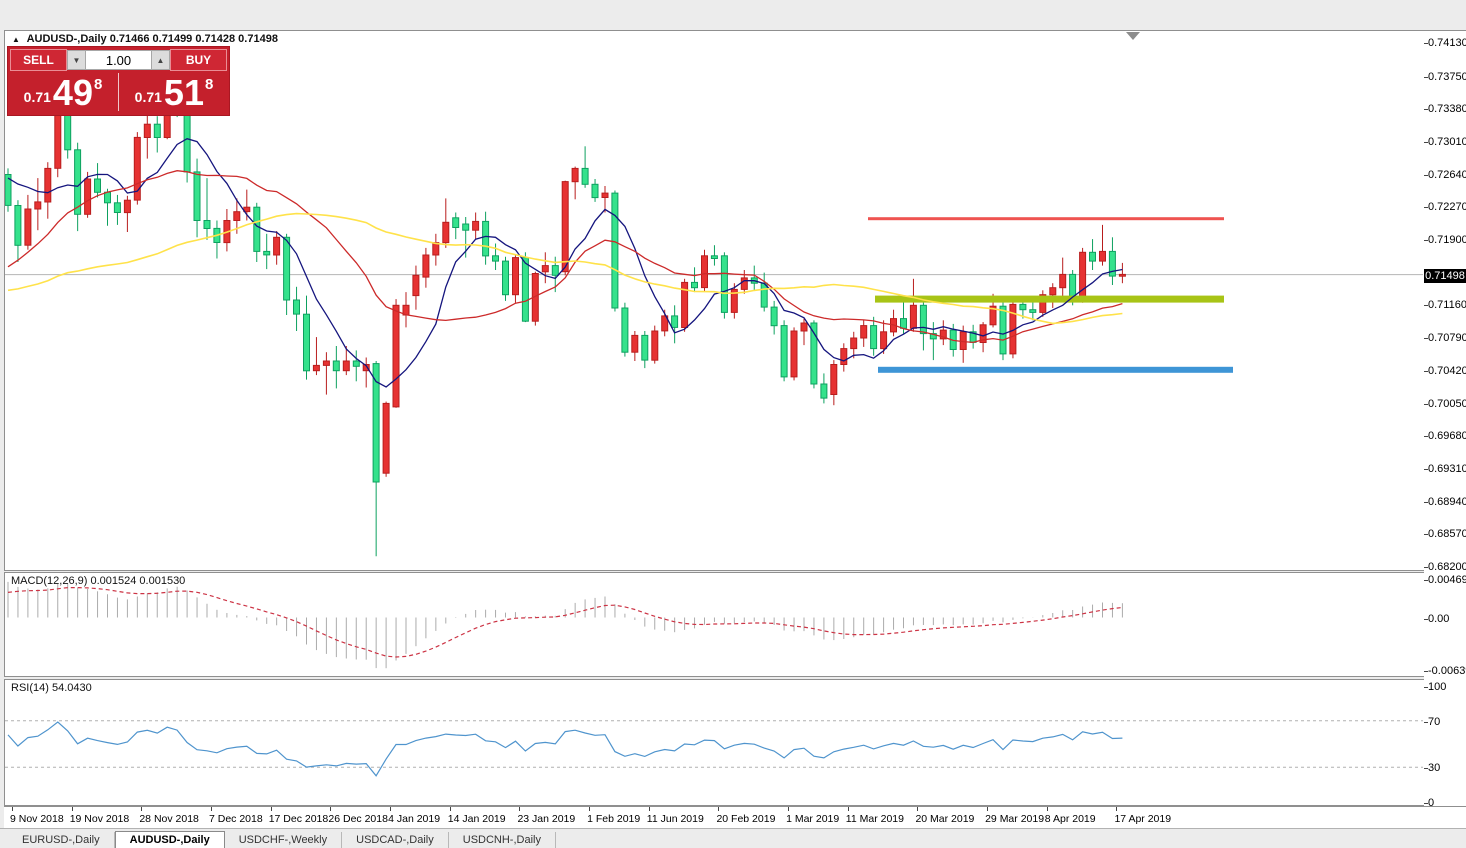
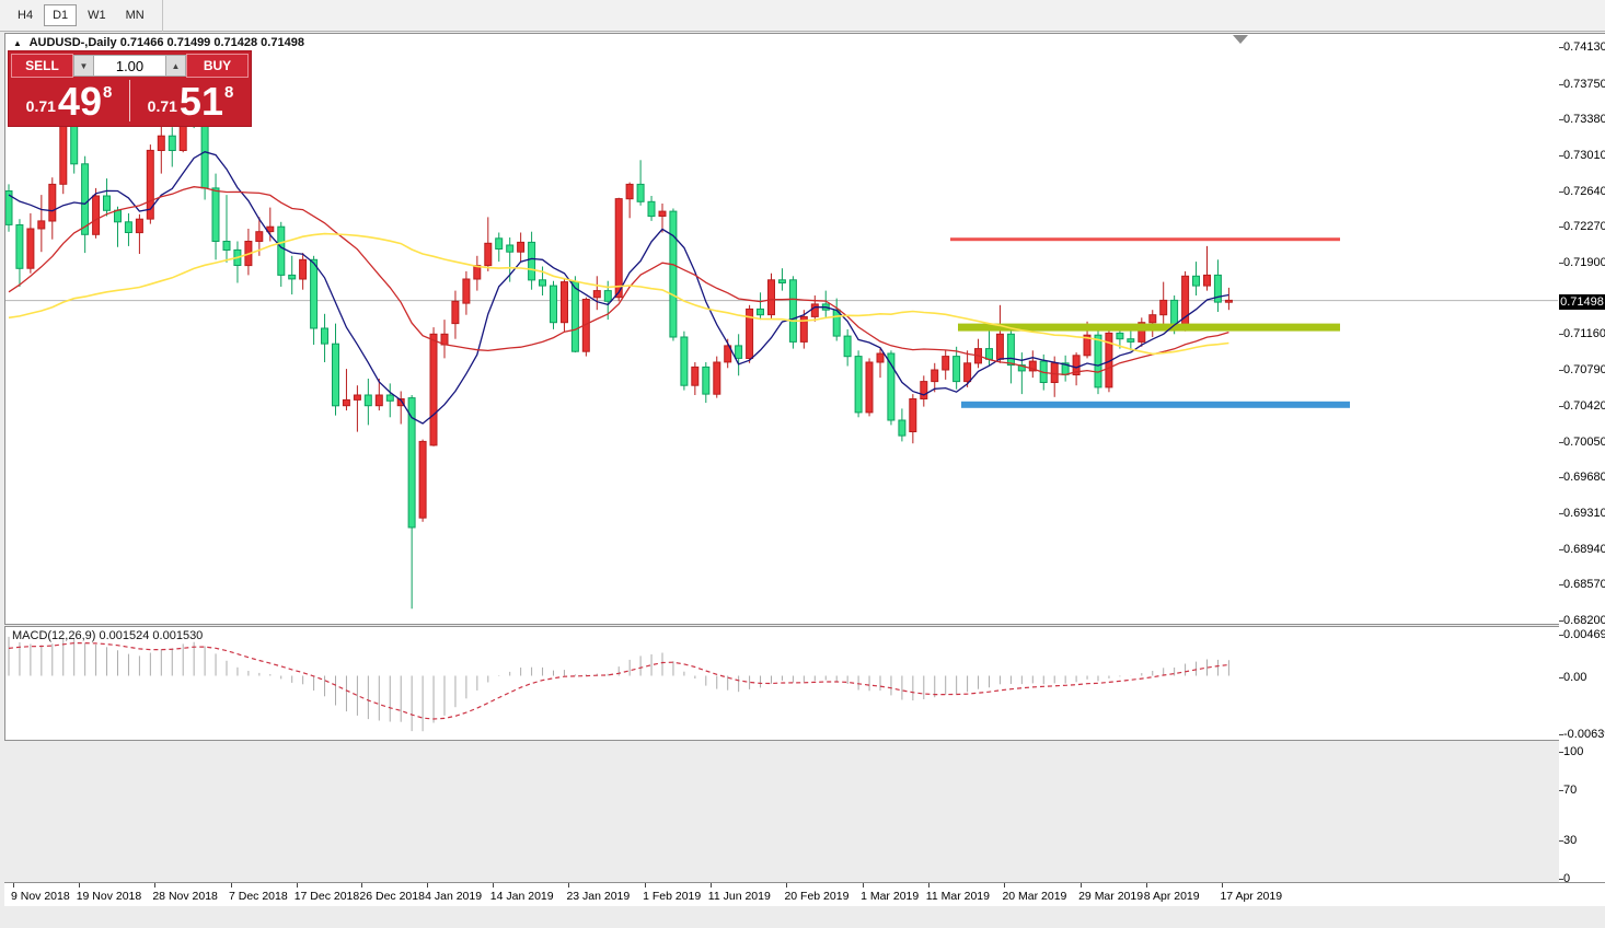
+ H4
+ D1
+ W1
+ MN
  ▲ AUDUSD-,Daily 0.71466 0.71499 0.71428 0.71498
  SELL
  ▼
  1.00
  ▲
  BUY
  0.71
  49
  8
  0.71
  51
  8
  MACD(12,26,9) 0.001524 0.001530
- RSI(14) 54.0430
  0.74130
  0.73750
  0.73380
  0.73010
  0.72640
  0.72270
  0.71900
  0.71160
  0.70790
  0.70420
  0.70050
  0.69680
  0.69310
  0.68940
  0.68570
  0.68200
  0.71498
  0.00469
  0.00
  -0.0063
  100
  70
  30
  0
  9 Nov 2018
  19 Nov 2018
  28 Nov 2018
  7 Dec 2018
  17 Dec 2018
  26 Dec 2018
  4 Jan 2019
  14 Jan 2019
  23 Jan 2019
  1 Feb 2019
  11 Jun 2019
  20 Feb 2019
  1 Mar 2019
  11 Mar 2019
  20 Mar 2019
  29 Mar 2019
  8 Apr 2019
  17 Apr 2019
- EURUSD-,Daily
- AUDUSD-,Daily
- USDCHF-,Weekly
- USDCAD-,Daily
- USDCNH-,Daily
